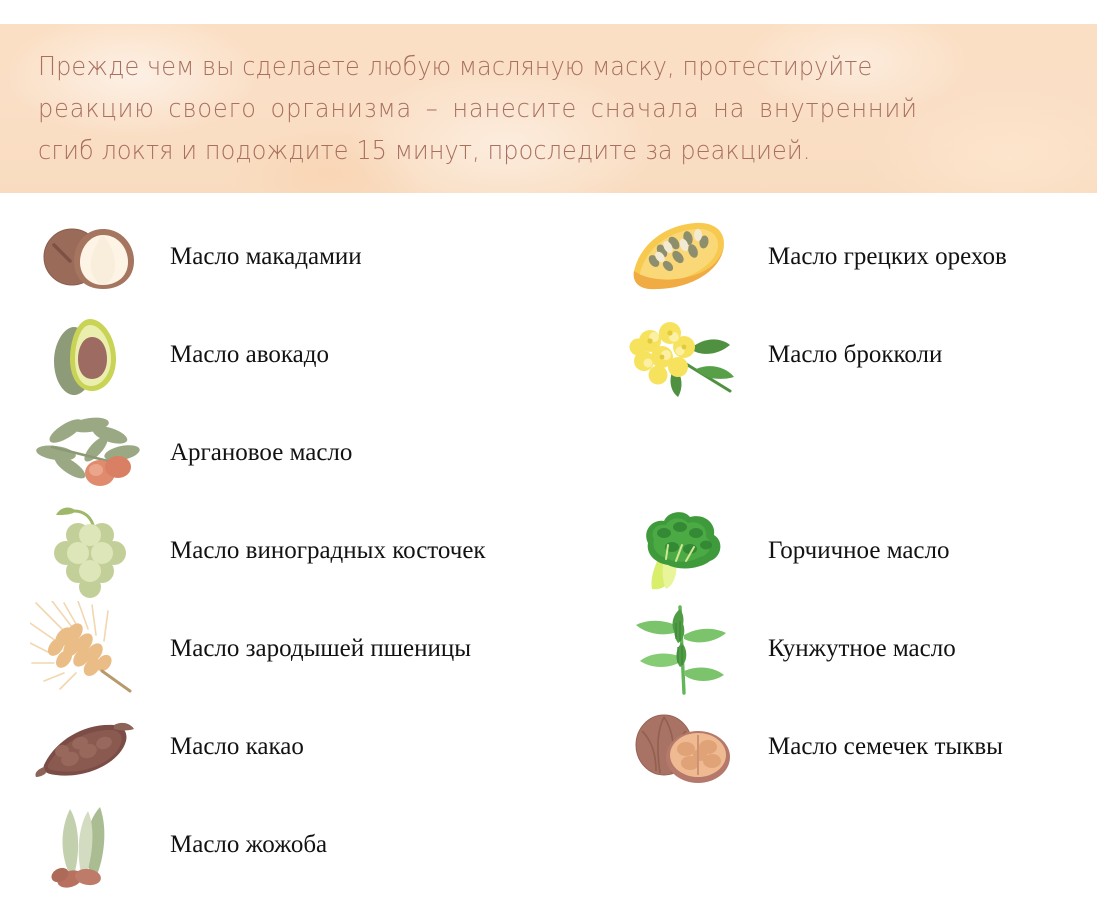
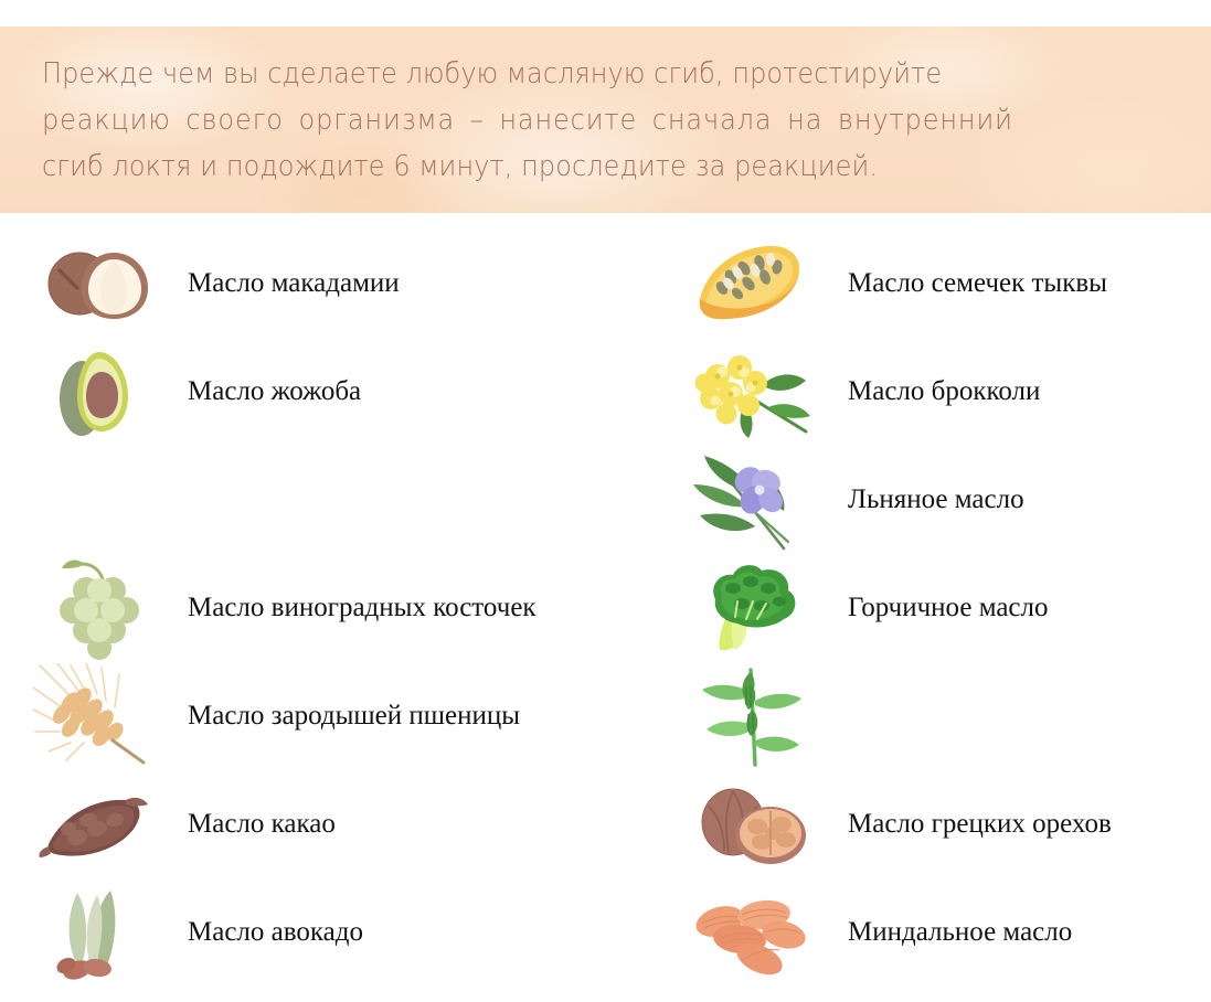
- Прежде чем вы сделаете любую масляную маску, протестируйте
+ Прежде чем вы сделаете любую масляную сгиб, протестируйте
  реакцию своего организма – нанесите сначала на внутренний
- сгиб локтя и подождите 15 минут, проследите за реакцией.
+ сгиб локтя и подождите 6 минут, проследите за реакцией.
  Масло макадамии
- Масло авокадо
+ Масло жожоба
- Аргановое масло
  Масло виноградных косточек
  Масло зародышей пшеницы
  Масло какао
- Масло жожоба
+ Масло авокадо
- Масло грецких орехов
+ Масло семечек тыквы
  Масло брокколи
+ Льняное масло
  Горчичное масло
- Кунжутное масло
- Масло семечек тыквы
+ Масло грецких орехов
+ Миндальное масло
